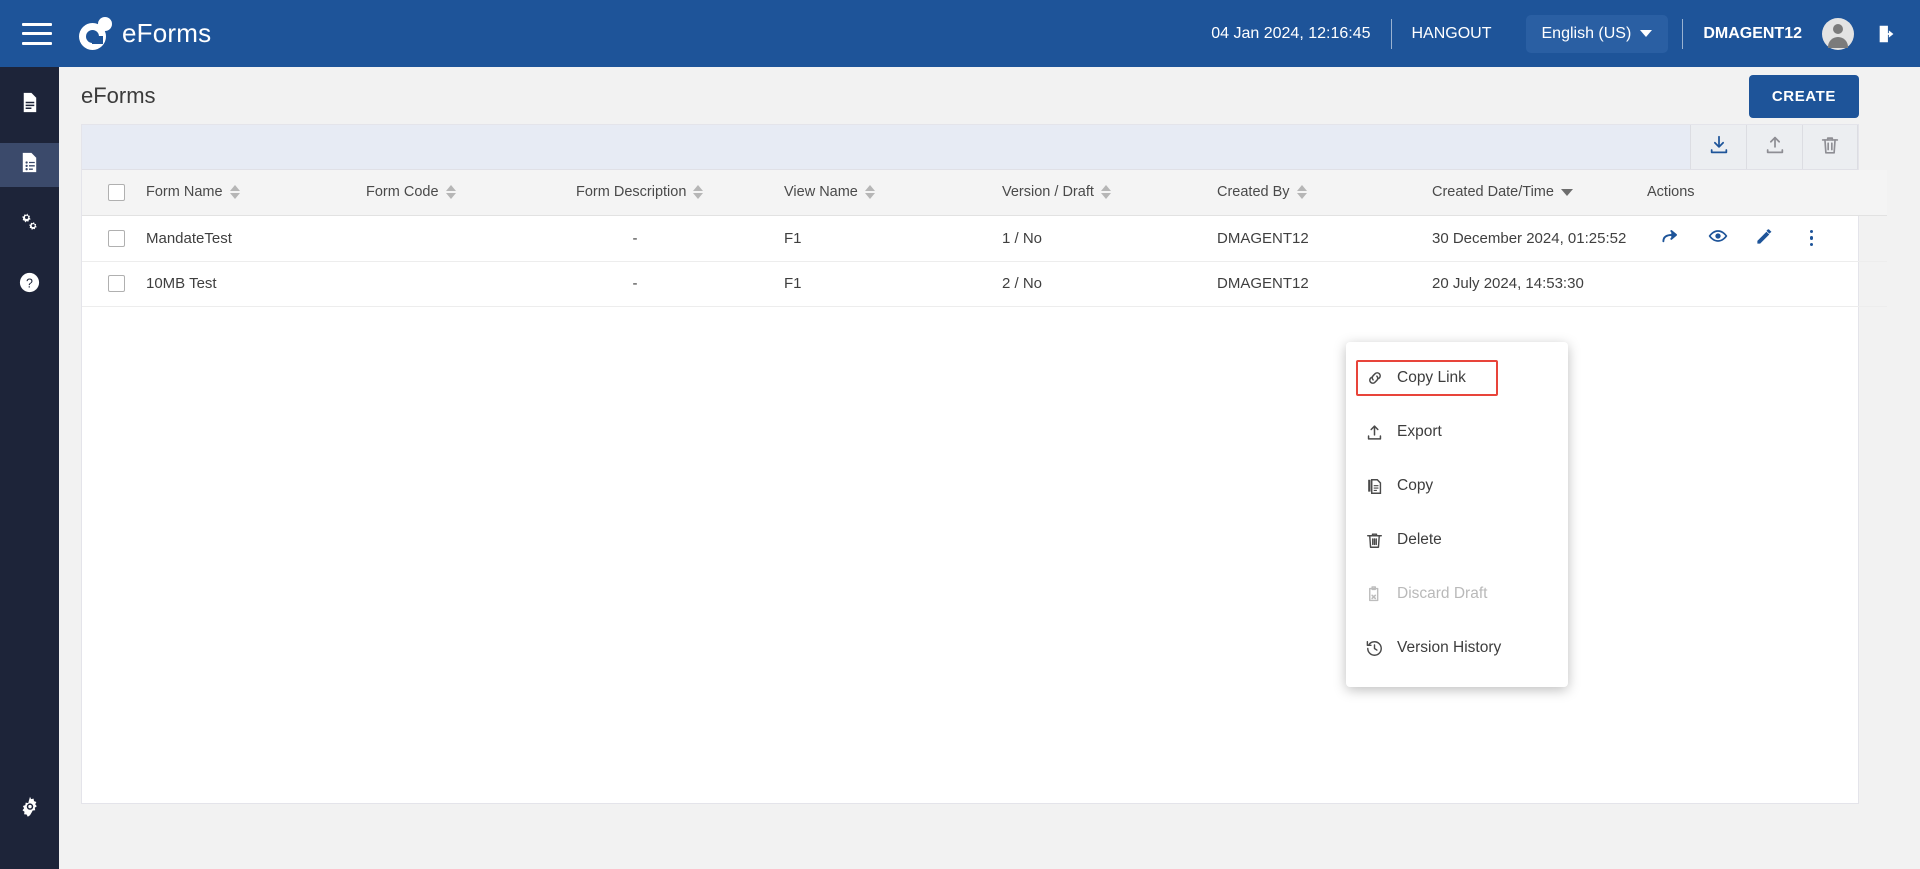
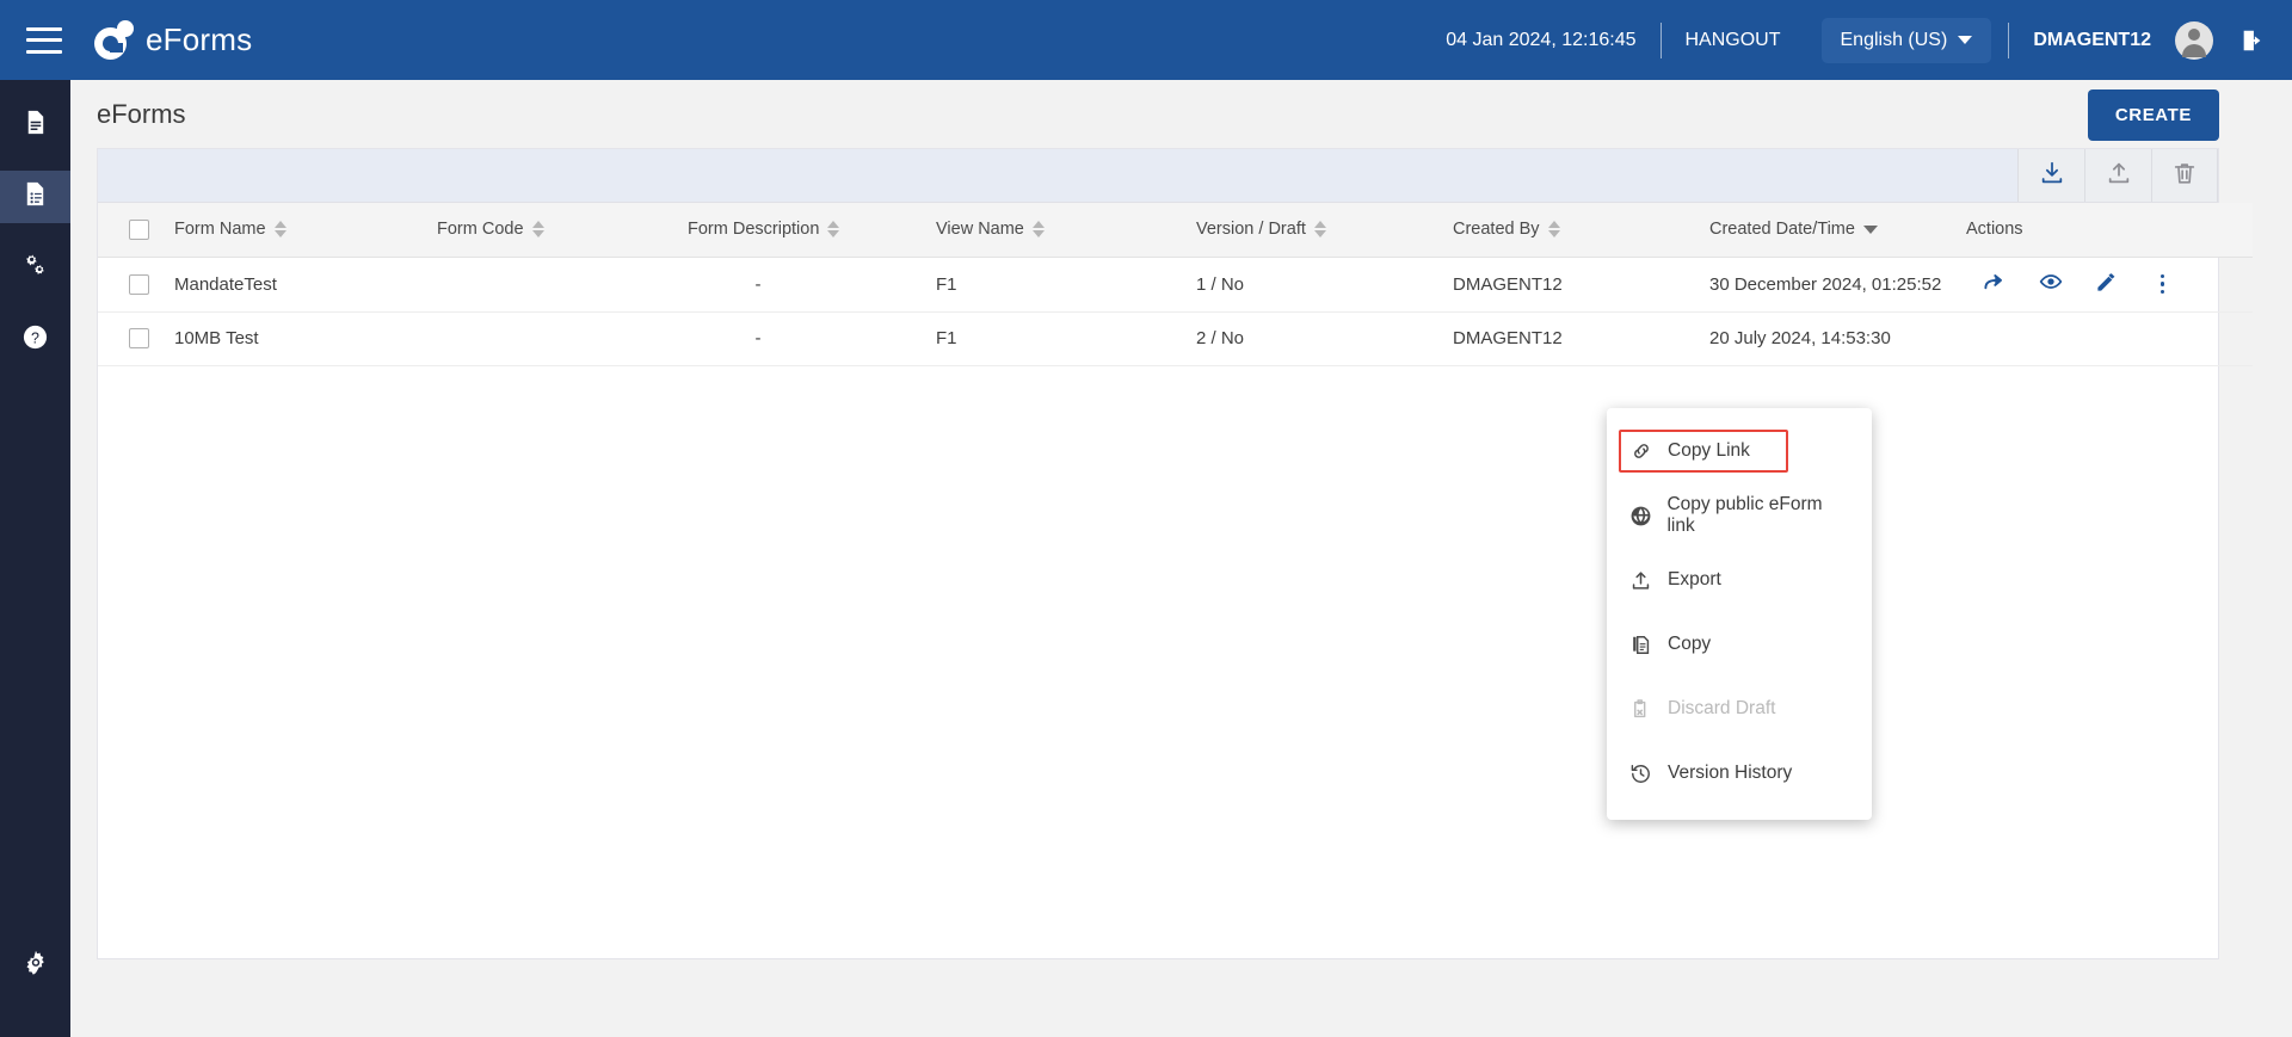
  eForms
  04 Jan 2024, 12:16:45
  HANGOUT
  English (US)
  DMAGENT12
  ?
  eForms
  CREATE
  	Form Name	Form Code	Form Description	View Name	Version / Draft	Created By	Created Date/Time	Actions
  	MandateTest		-	F1	1 / No	DMAGENT12	30 December 2024, 01:25:52
  	10MB Test		-	F1	2 / No	DMAGENT12	20 July 2024, 14:53:30
  Copy Link
+ Copy public eForm link
  Export
  Copy
- Delete
  Discard Draft
  Version History
